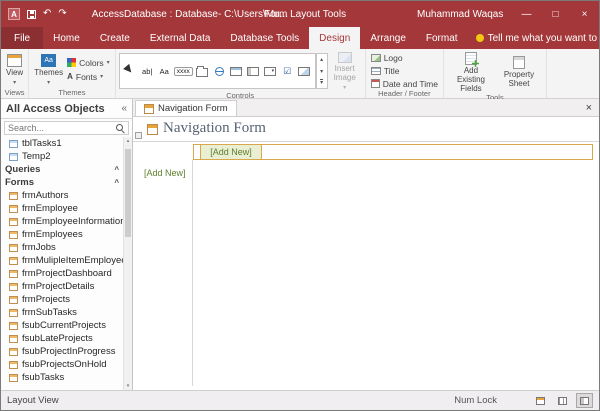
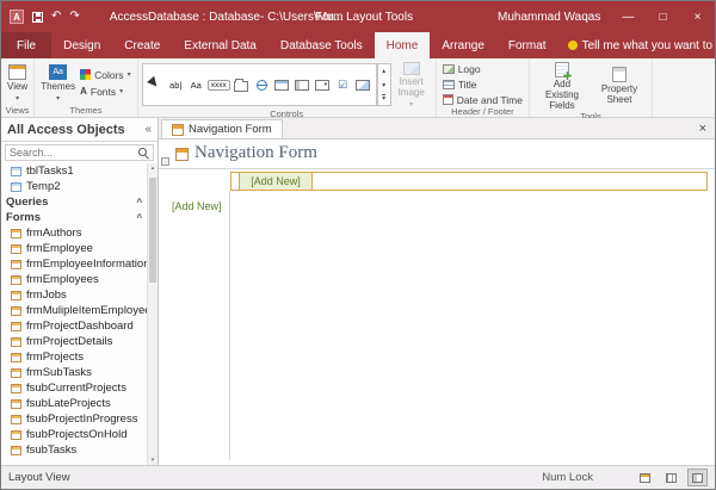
  A
  ↶
  ↷
  AccessDatabase : Database- C:\Users\Mu...
  Form Layout Tools
  Muhammad Waqas
  —
  □
  ×
  File
- Home
+ Design
  Create
  External Data
  Database Tools
- Design
+ Home
  Arrange
  Format
  Tell me what you want to
  View
  Views
  Themes
  Colors
  A
  Fonts
  Themes
  ab|
  Aa
  ☑
  Insert Image
  Controls
  Logo
  Title
  Date and Time
  Header / Footer
  Add Existing Fields
  Property Sheet
  Tools
  All Access Objects
  «
  Search...
  tblTasks1
  Temp2
  Queries
  ^
  Forms
  ^
  frmAuthors
  frmEmployee
  frmEmployeeInformatio
  frmEmployees
  frmJobs
  frmMulipleItemEmploye
  frmProjectDashboard
  frmProjectDetails
  frmProjects
  frmSubTasks
  fsubCurrentProjects
  fsubLateProjects
  fsubProjectInProgress
  fsubProjectsOnHold
  fsubTasks
  Navigation Form
  ×
  Navigation Form
  [Add New]
  [Add New]
  Layout View
  Num Lock
